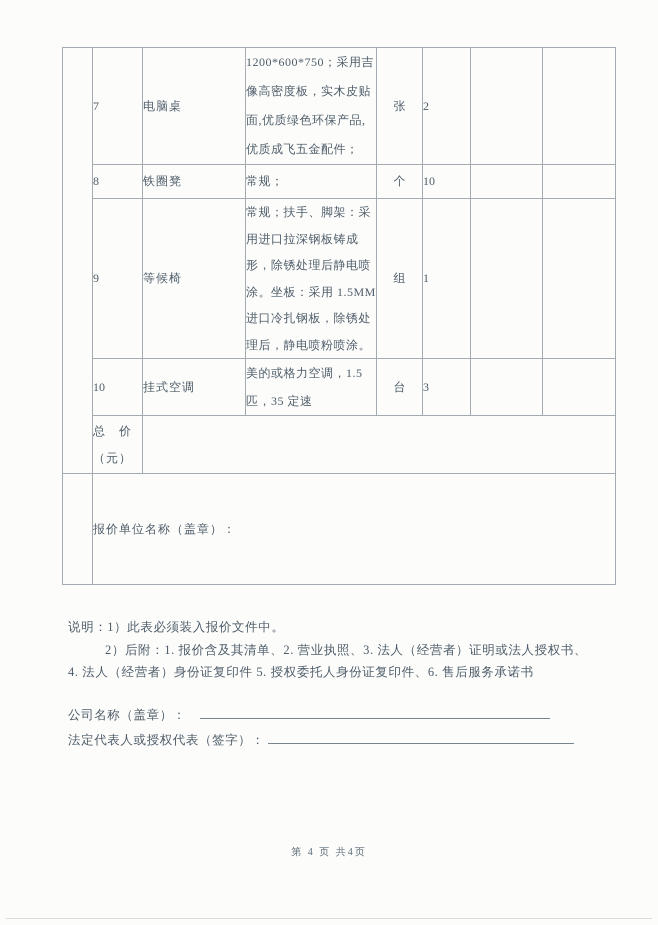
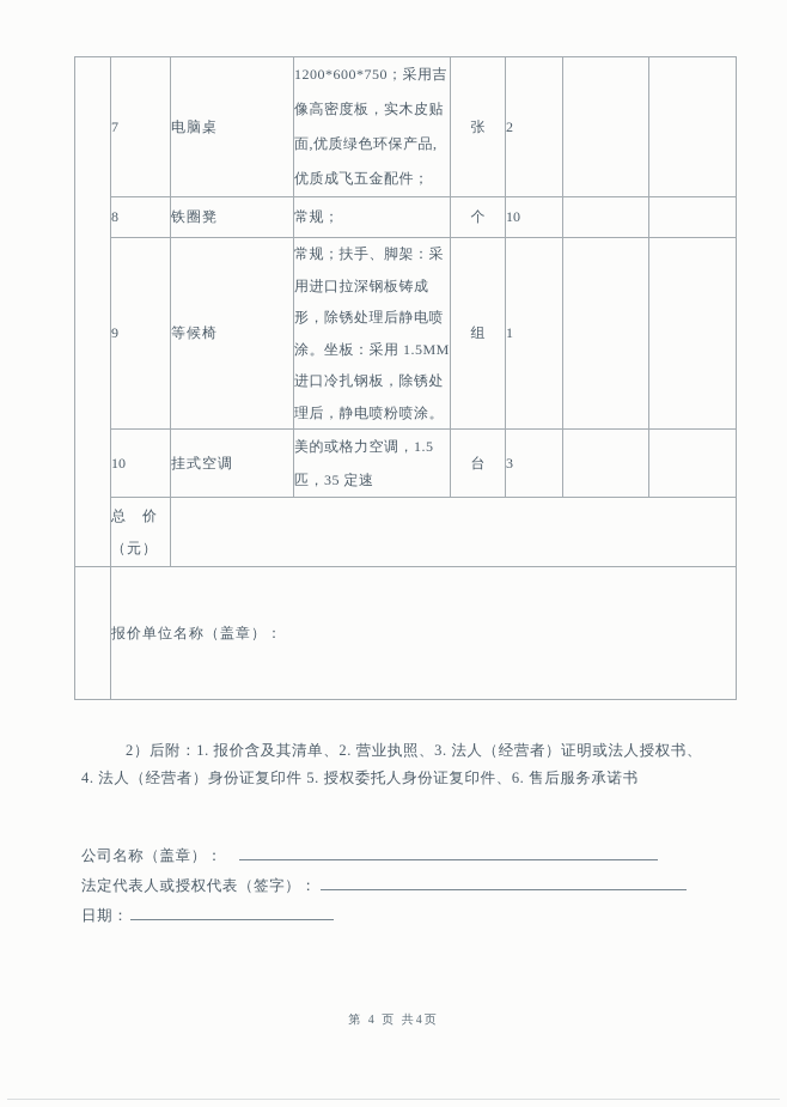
  	7	电脑桌	1200*600*750；采用吉 像高密度板，实木皮贴 面,优质绿色环保产品, 优质成飞五金配件；	张	2
  8	铁圈凳	常规；	个	10
  9	等候椅	常规；扶手、脚架：采 用进口拉深钢板铸成 形，除锈处理后静电喷 涂。坐板：采用 1.5MM 进口冷扎钢板，除锈处 理后，静电喷粉喷涂。	组	1
  10	挂式空调	美的或格力空调，1.5 匹，35 定速	台	3
  总 价 （元）
  	报价单位名称（盖章）：
- 说明：1）此表必须装入报价文件中。
  2）后附：1. 报价含及其清单、2. 营业执照、3. 法人（经营者）证明或法人授权书、
  4. 法人（经营者）身份证复印件 5. 授权委托人身份证复印件、6. 售后服务承诺书
  公司名称（盖章）：
  法定代表人或授权代表（签字）：
+ 日期：
  第 4 页 共4页
